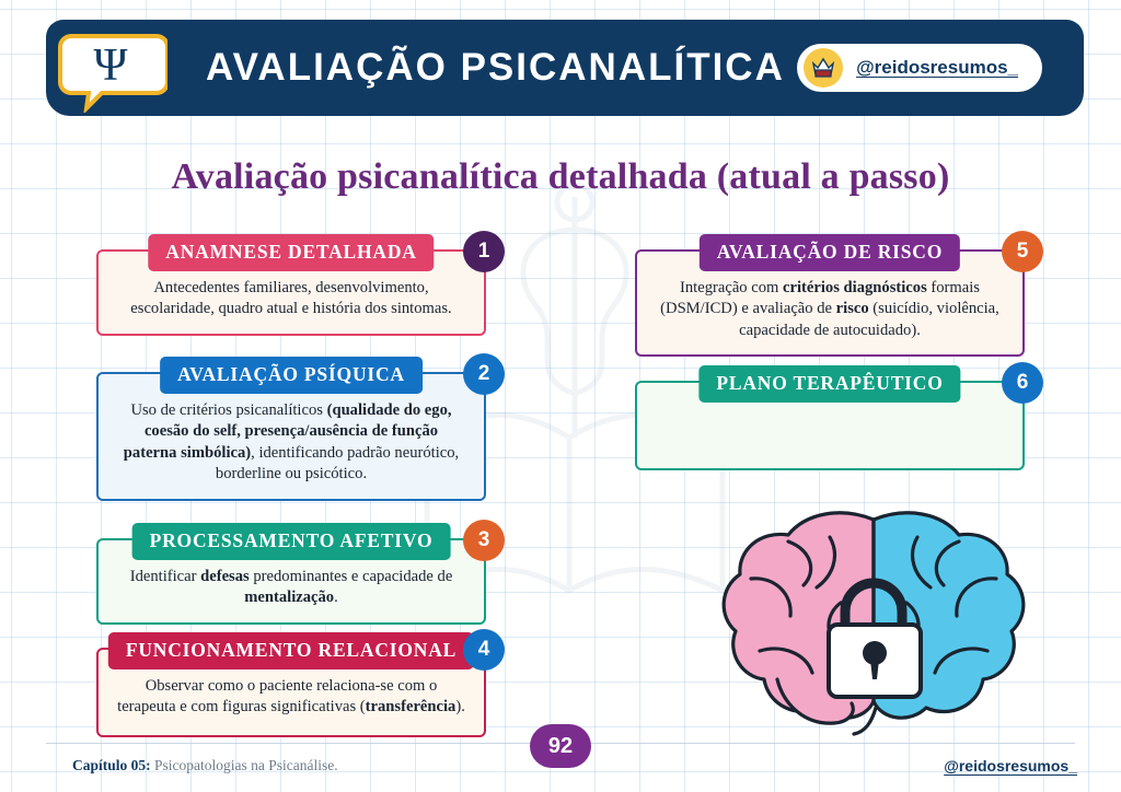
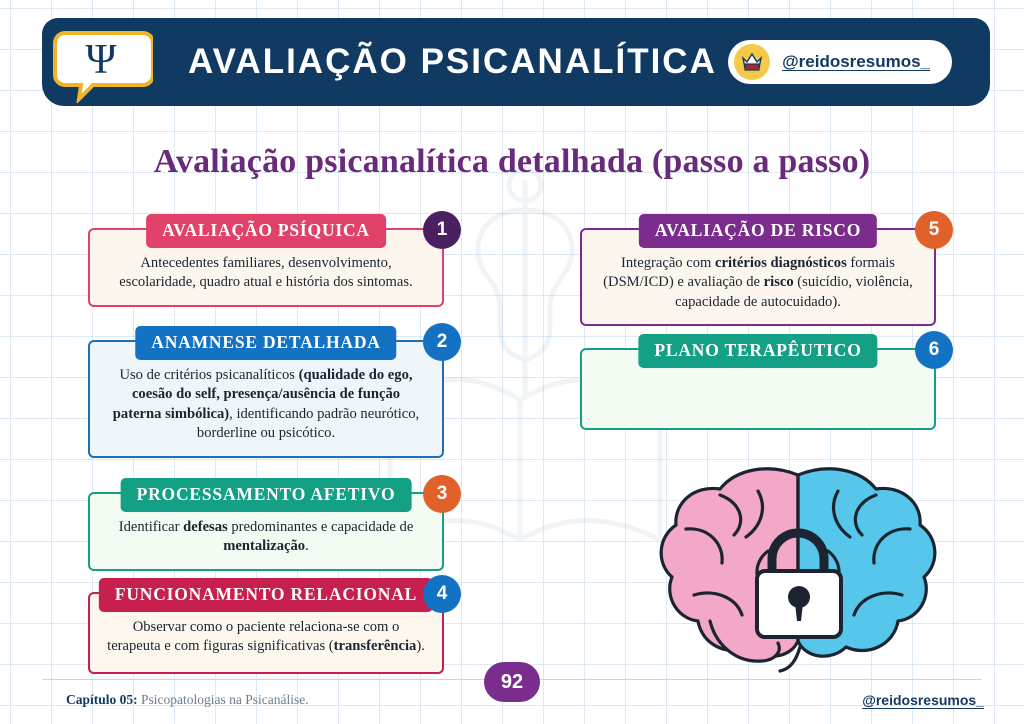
  Ψ
  AVALIAÇÃO PSICANALÍTICA
  @reidosresumos_
- Avaliação psicanalítica detalhada (atual a passo)
+ Avaliação psicanalítica detalhada (passo a passo)
- ANAMNESE DETALHADA
+ AVALIAÇÃO PSÍQUICA
  1
  Antecedentes familiares, desenvolvimento, escolaridade, quadro atual e história dos sintomas.
- AVALIAÇÃO PSÍQUICA
+ ANAMNESE DETALHADA
  2
  Uso de critérios psicanalíticos (qualidade do ego, coesão do self, presença/ausência de função paterna simbólica), identificando padrão neurótico, borderline ou psicótico.
  PROCESSAMENTO AFETIVO
  3
  Identificar defesas predominantes e capacidade de mentalização.
  FUNCIONAMENTO RELACIONAL
  4
  Observar como o paciente relaciona-se com o terapeuta e com figuras significativas (transferência).
  AVALIAÇÃO DE RISCO
  5
  Integração com critérios diagnósticos formais (DSM/ICD) e avaliação de risco (suicídio, violência, capacidade de autocuidado).
  PLANO TERAPÊUTICO
  6
  Capítulo 05: Psicopatologias na Psicanálise.
  92
  @reidosresumos_
